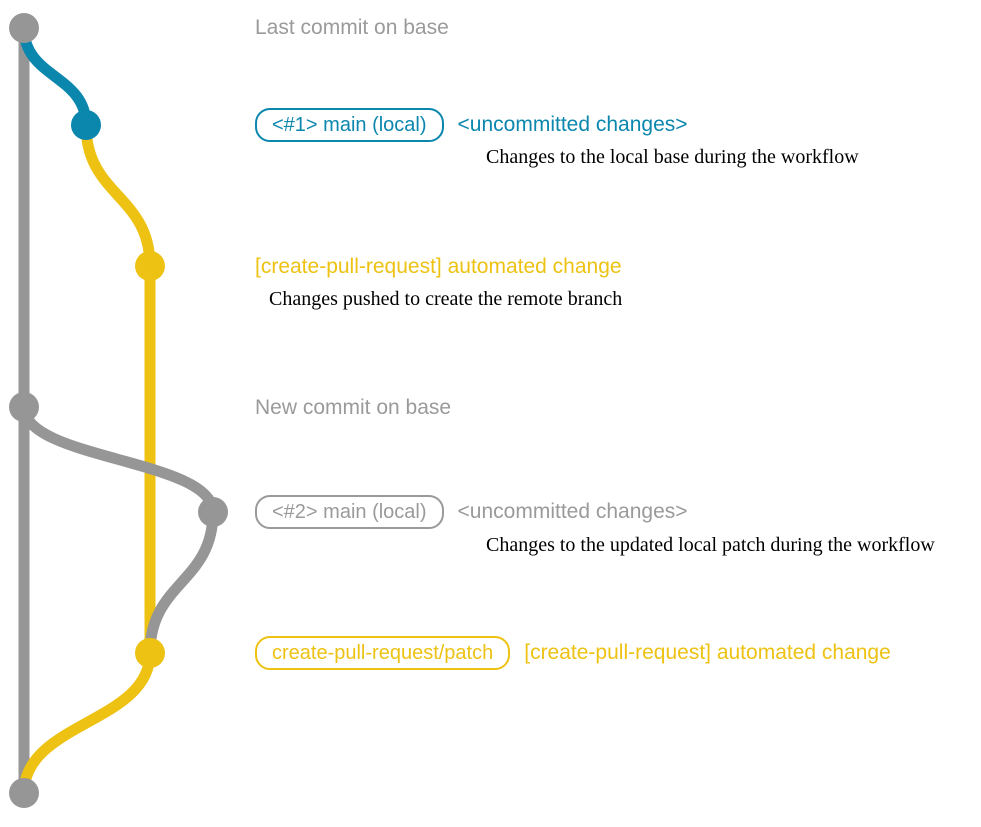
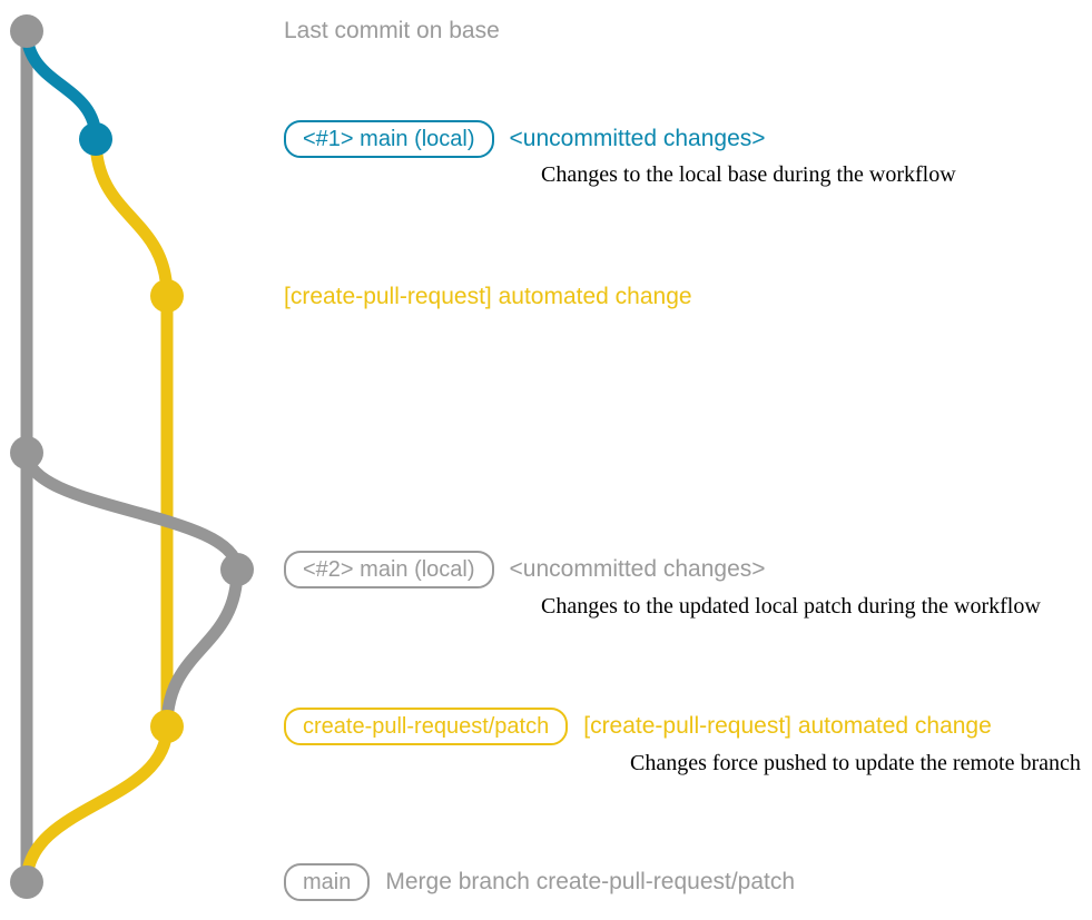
  Last commit on base
  <#1> main (local)
  <uncommitted changes>
  Changes to the local base during the workflow
  [create-pull-request] automated change
- Changes pushed to create the remote branch
- New commit on base
  <#2> main (local)
  <uncommitted changes>
  Changes to the updated local patch during the workflow
  create-pull-request/patch
  [create-pull-request] automated change
+ Changes force pushed to update the remote branch
+ main
+ Merge branch create-pull-request/patch
